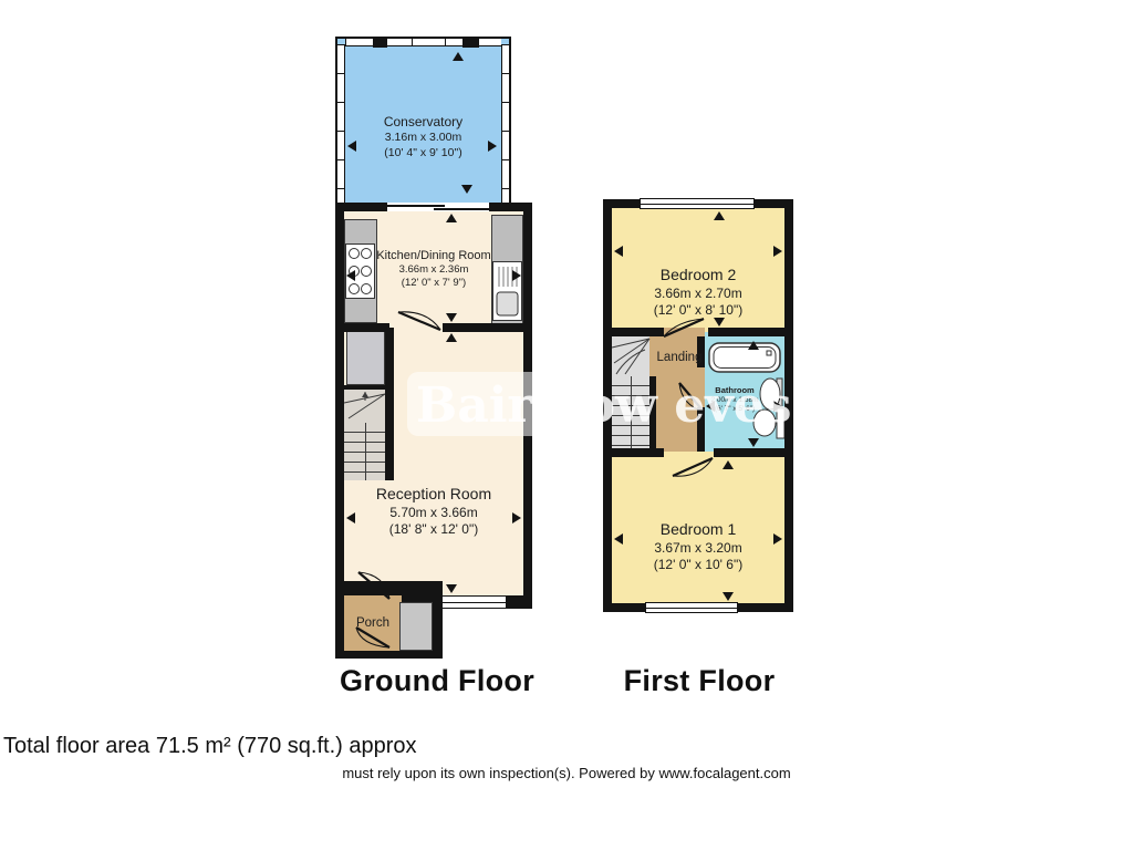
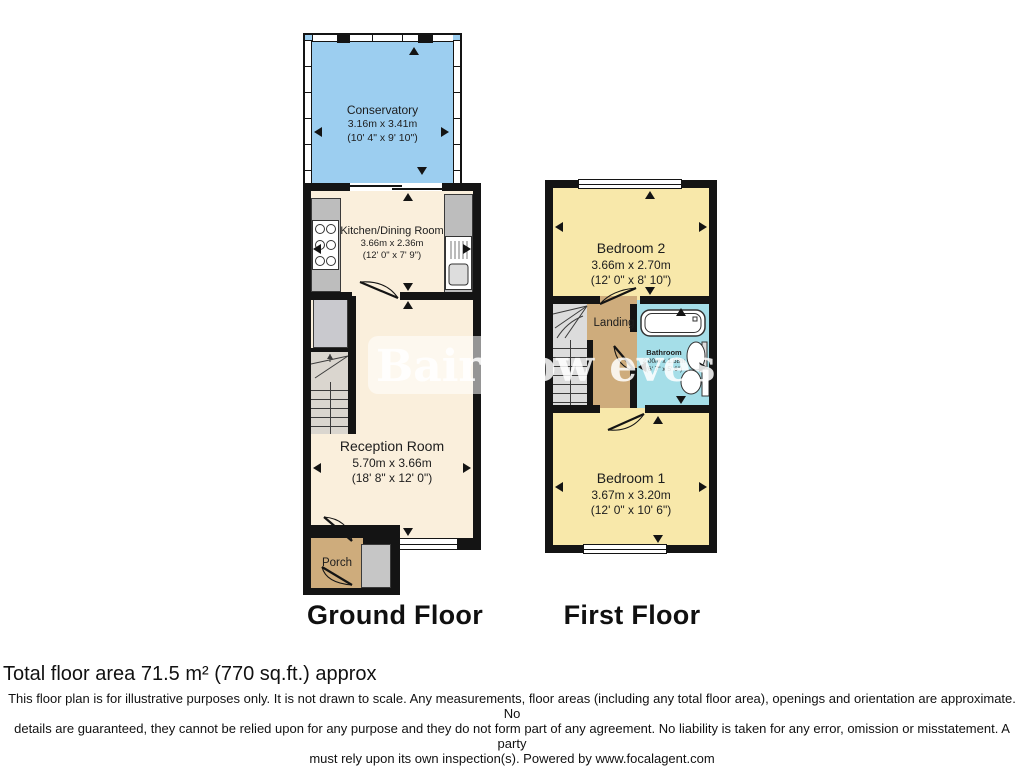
  Conservatory
- 3.16m x 3.00m
+ 3.16m x 3.41m
  (10' 4" x 9' 10")
  Porch
  Kitchen/Dining Room
  3.66m x 2.36m
  (12' 0" x 7' 9")
  Reception Room
  5.70m x 3.66m
  (18' 8" x 12' 0")
  Bedroom 2
  3.66m x 2.70m
  (12' 0" x 8' 10")
  Landing
  Bathroom
  Bedroom 1
  3.67m x 3.20m
  (12' 0" x 10' 6")
  Bairstow eves
  Ground Floor
  First Floor
  Total floor area 71.5 m² (770 sq.ft.) approx
+ This floor plan is for illustrative purposes only. It is not drawn to scale. Any measurements, floor areas (including any total floor area), openings and orientation are approximate. No
+ details are guaranteed, they cannot be relied upon for any purpose and they do not form part of any agreement. No liability is taken for any error, omission or misstatement. A party
  must rely upon its own inspection(s). Powered by www.focalagent.com
